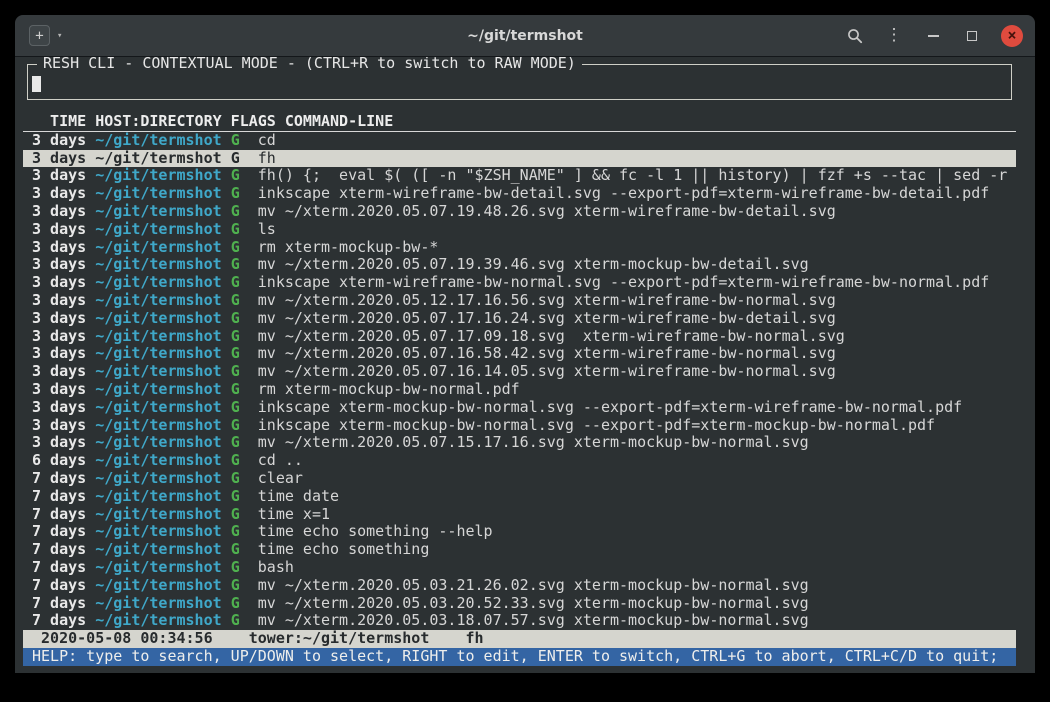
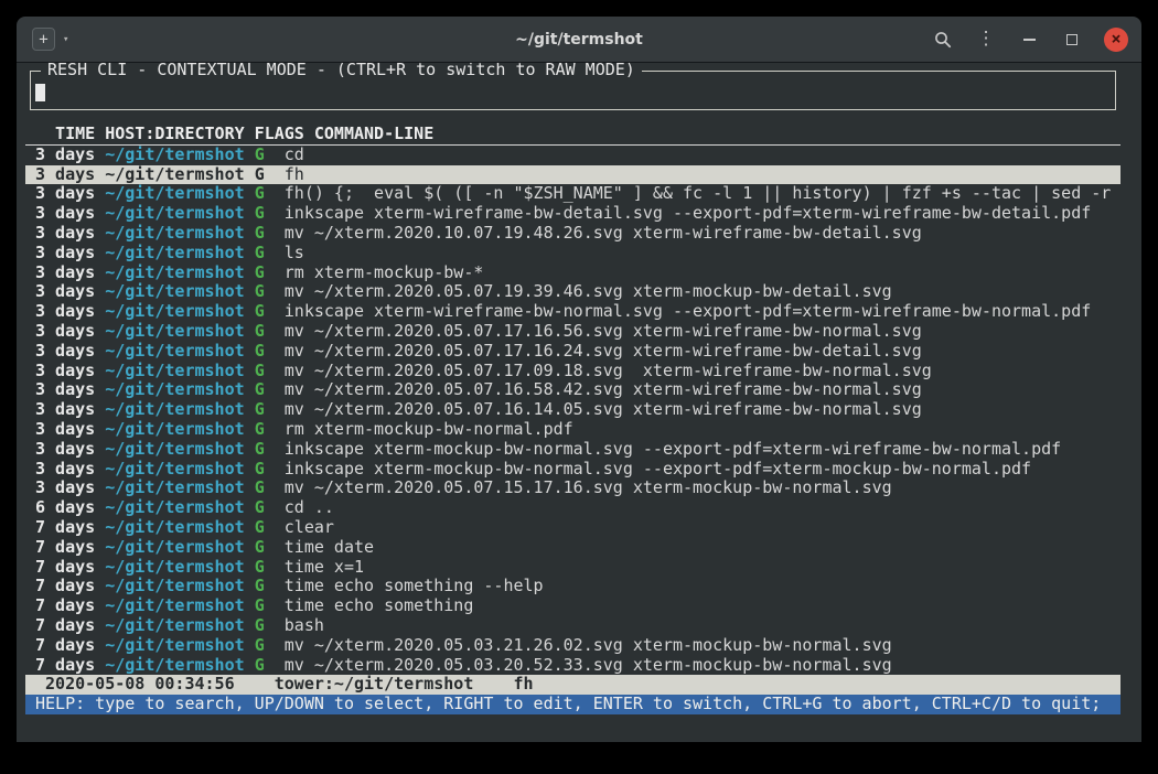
  +
  ▾
  ~/git/termshot
  ⋮
  ×
  RESH CLI - CONTEXTUAL MODE - (CTRL+R to switch to RAW MODE)
  TIME HOST:DIRECTORY FLAGS COMMAND-LINE
  3 days ~/git/termshot G cd
  3 days ~/git/termshot G fh
  3 days ~/git/termshot G fh() {; eval $( ([ -n "$ZSH_NAME" ] && fc -l 1 || history) | fzf +s --tac | sed -r
  3 days ~/git/termshot G inkscape xterm-wireframe-bw-detail.svg --export-pdf=xterm-wireframe-bw-detail.pdf
- 3 days ~/git/termshot G mv ~/xterm.2020.05.07.19.48.26.svg xterm-wireframe-bw-detail.svg
+ 3 days ~/git/termshot G mv ~/xterm.2020.10.07.19.48.26.svg xterm-wireframe-bw-detail.svg
  3 days ~/git/termshot G ls
  3 days ~/git/termshot G rm xterm-mockup-bw-*
  3 days ~/git/termshot G mv ~/xterm.2020.05.07.19.39.46.svg xterm-mockup-bw-detail.svg
  3 days ~/git/termshot G inkscape xterm-wireframe-bw-normal.svg --export-pdf=xterm-wireframe-bw-normal.pdf
- 3 days ~/git/termshot G mv ~/xterm.2020.05.12.17.16.56.svg xterm-wireframe-bw-normal.svg
+ 3 days ~/git/termshot G mv ~/xterm.2020.05.07.17.16.56.svg xterm-wireframe-bw-normal.svg
  3 days ~/git/termshot G mv ~/xterm.2020.05.07.17.16.24.svg xterm-wireframe-bw-detail.svg
  3 days ~/git/termshot G mv ~/xterm.2020.05.07.17.09.18.svg xterm-wireframe-bw-normal.svg
  3 days ~/git/termshot G mv ~/xterm.2020.05.07.16.58.42.svg xterm-wireframe-bw-normal.svg
  3 days ~/git/termshot G mv ~/xterm.2020.05.07.16.14.05.svg xterm-wireframe-bw-normal.svg
  3 days ~/git/termshot G rm xterm-mockup-bw-normal.pdf
  3 days ~/git/termshot G inkscape xterm-mockup-bw-normal.svg --export-pdf=xterm-wireframe-bw-normal.pdf
  3 days ~/git/termshot G inkscape xterm-mockup-bw-normal.svg --export-pdf=xterm-mockup-bw-normal.pdf
  3 days ~/git/termshot G mv ~/xterm.2020.05.07.15.17.16.svg xterm-mockup-bw-normal.svg
  6 days ~/git/termshot G cd ..
  7 days ~/git/termshot G clear
  7 days ~/git/termshot G time date
  7 days ~/git/termshot G time x=1
  7 days ~/git/termshot G time echo something --help
  7 days ~/git/termshot G time echo something
  7 days ~/git/termshot G bash
  7 days ~/git/termshot G mv ~/xterm.2020.05.03.21.26.02.svg xterm-mockup-bw-normal.svg
  7 days ~/git/termshot G mv ~/xterm.2020.05.03.20.52.33.svg xterm-mockup-bw-normal.svg
- 7 days ~/git/termshot G mv ~/xterm.2020.05.03.18.07.57.svg xterm-mockup-bw-normal.svg
  2020-05-08 00:34:56 tower:~/git/termshot fh
  HELP: type to search, UP/DOWN to select, RIGHT to edit, ENTER to switch, CTRL+G to abort, CTRL+C/D to quit;
